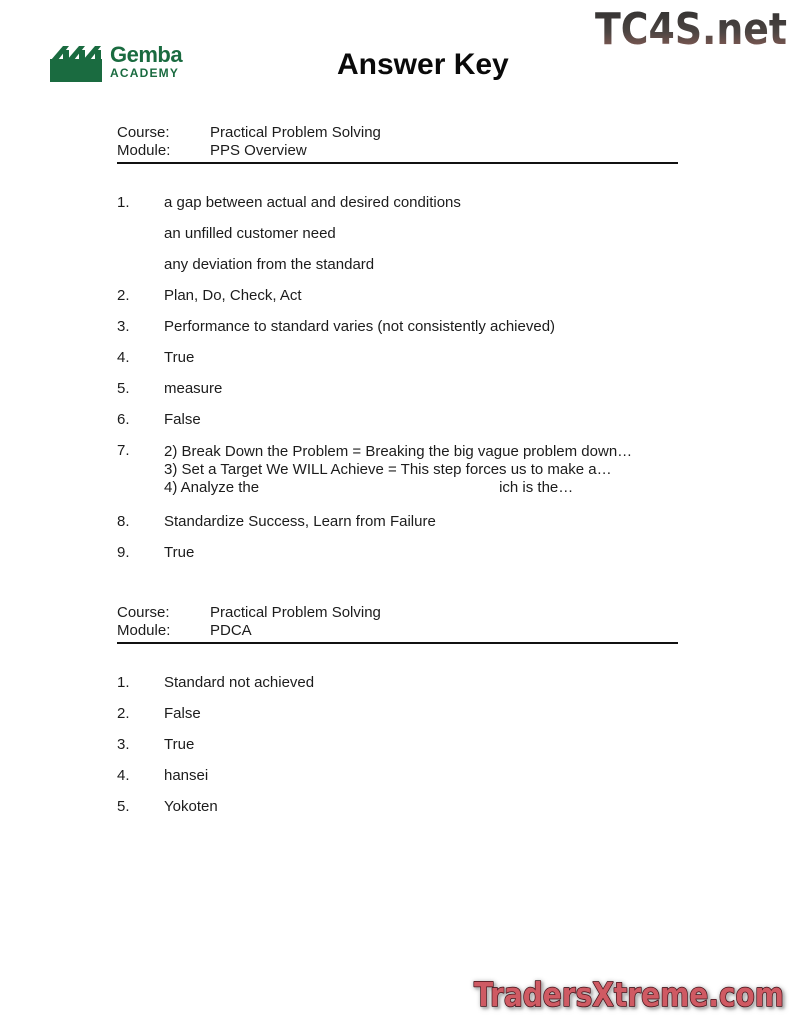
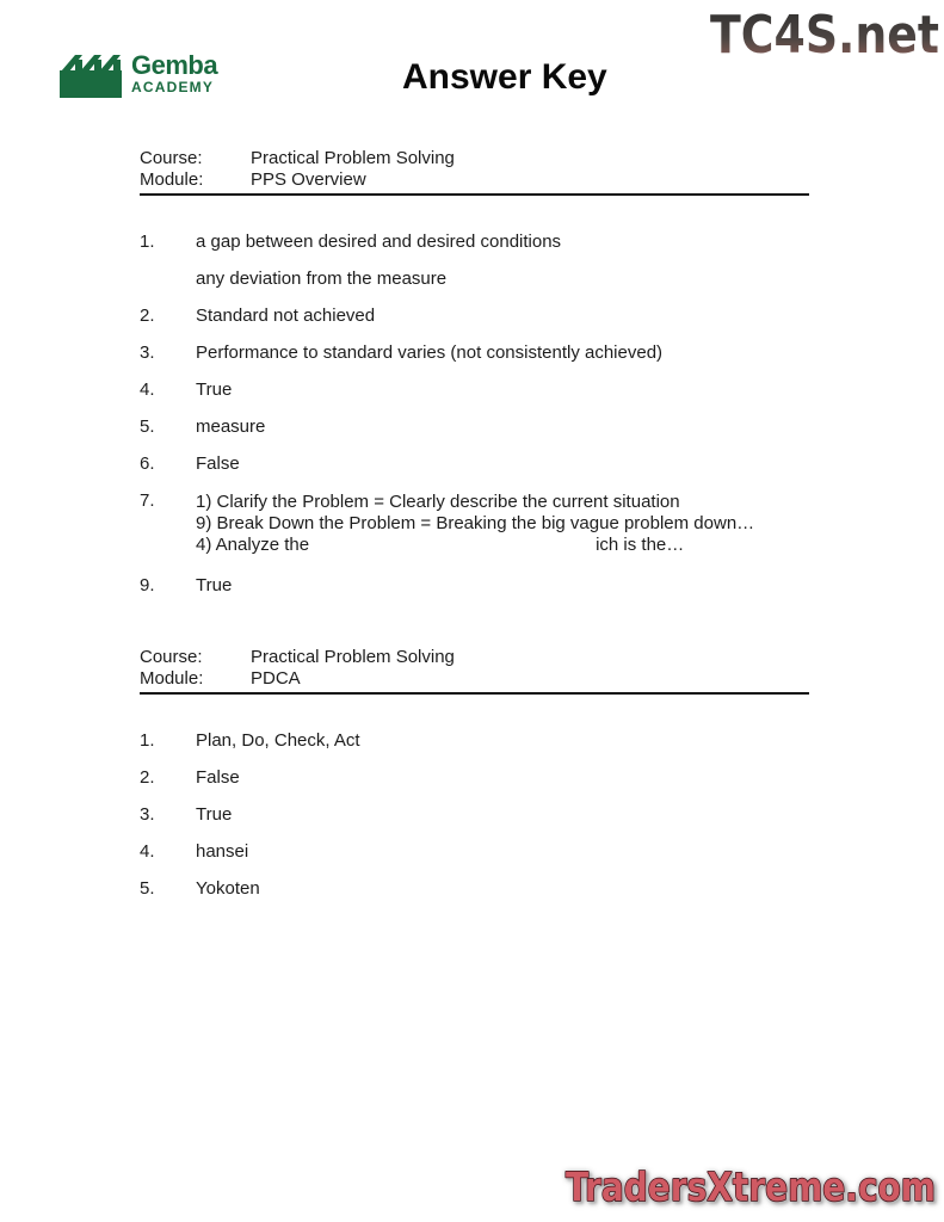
  TC4S.net
  Gemba
  ACADEMY
  Answer Key
  Course: Practical Problem Solving
  Module: PPS Overview
  1.
- a gap between actual and desired conditions
+ a gap between desired and desired conditions
- an unfilled customer need
- any deviation from the standard
+ any deviation from the measure
  2.
- Plan, Do, Check, Act
+ Standard not achieved
  3.
  Performance to standard varies (not consistently achieved)
  4.
  True
  5.
  measure
  6.
  False
  7.
+ 1) Clarify the Problem = Clearly describe the current situation
- 2) Break Down the Problem = Breaking the big vague problem down…
+ 9) Break Down the Problem = Breaking the big vague problem down…
- 3) Set a Target We WILL Achieve = This step forces us to make a…
  4) Analyze the ich is the…
- 8.
- Standardize Success, Learn from Failure
  9.
  True
  Course: Practical Problem Solving
  Module: PDCA
  1.
- Standard not achieved
+ Plan, Do, Check, Act
  2.
  False
  3.
  True
  4.
  hansei
  5.
  Yokoten
  TradersXtreme.com
